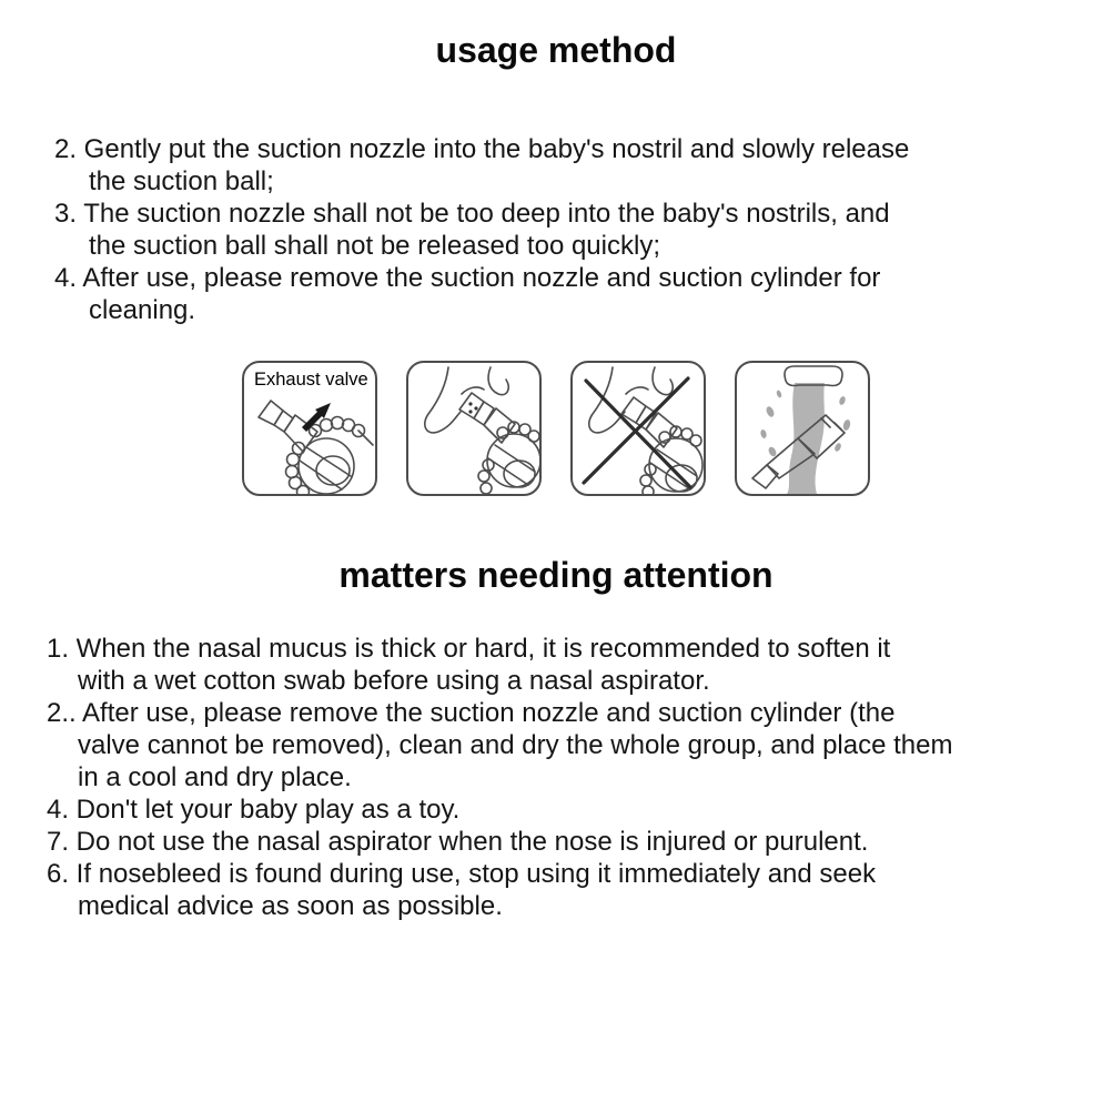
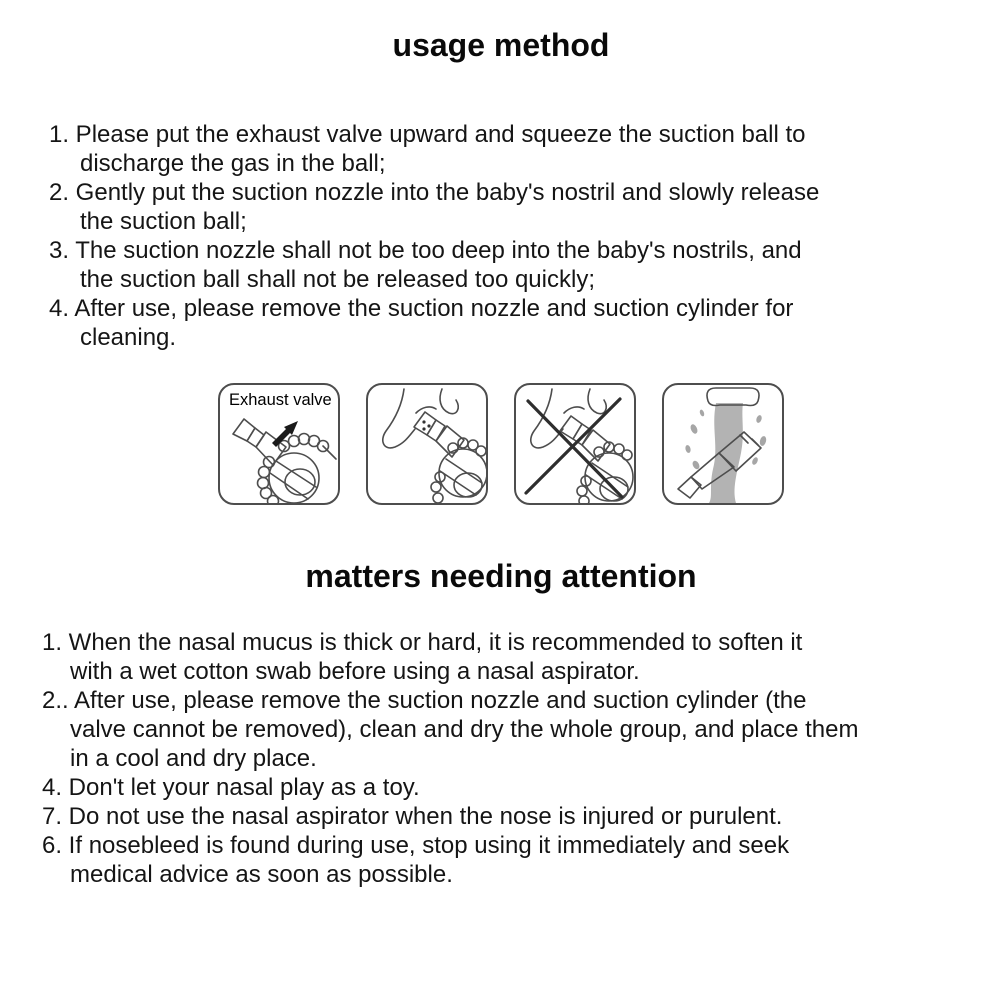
  usage method
+ 1. Please put the exhaust valve upward and squeeze the suction ball to
+ discharge the gas in the ball;
  2. Gently put the suction nozzle into the baby's nostril and slowly release
  the suction ball;
  3. The suction nozzle shall not be too deep into the baby's nostrils, and
  the suction ball shall not be released too quickly;
  4. After use, please remove the suction nozzle and suction cylinder for
  cleaning.
  Exhaust valve
  matters needing attention
  1. When the nasal mucus is thick or hard, it is recommended to soften it
  with a wet cotton swab before using a nasal aspirator.
  2.. After use, please remove the suction nozzle and suction cylinder (the
  valve cannot be removed), clean and dry the whole group, and place them
  in a cool and dry place.
- 4. Don't let your baby play as a toy.
+ 4. Don't let your nasal play as a toy.
  7. Do not use the nasal aspirator when the nose is injured or purulent.
  6. If nosebleed is found during use, stop using it immediately and seek
  medical advice as soon as possible.
